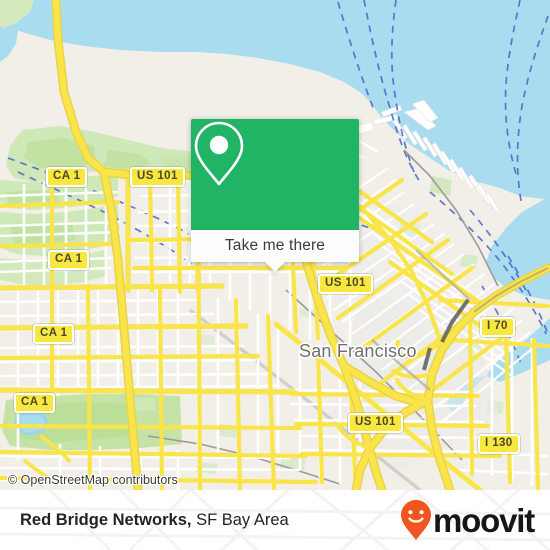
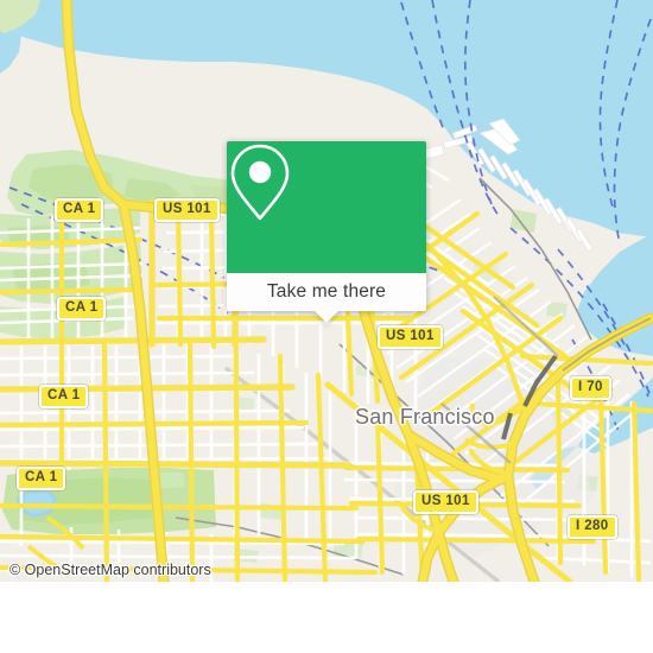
  San Francisco
  CA 1
  US 101
  CA 1
  CA 1
  US 101
  I 70
  CA 1
  US 101
- I 130
+ I 280
  © OpenStreetMap contributors
  Take me there
- Red Bridge Networks, SF Bay Area
- moovit
